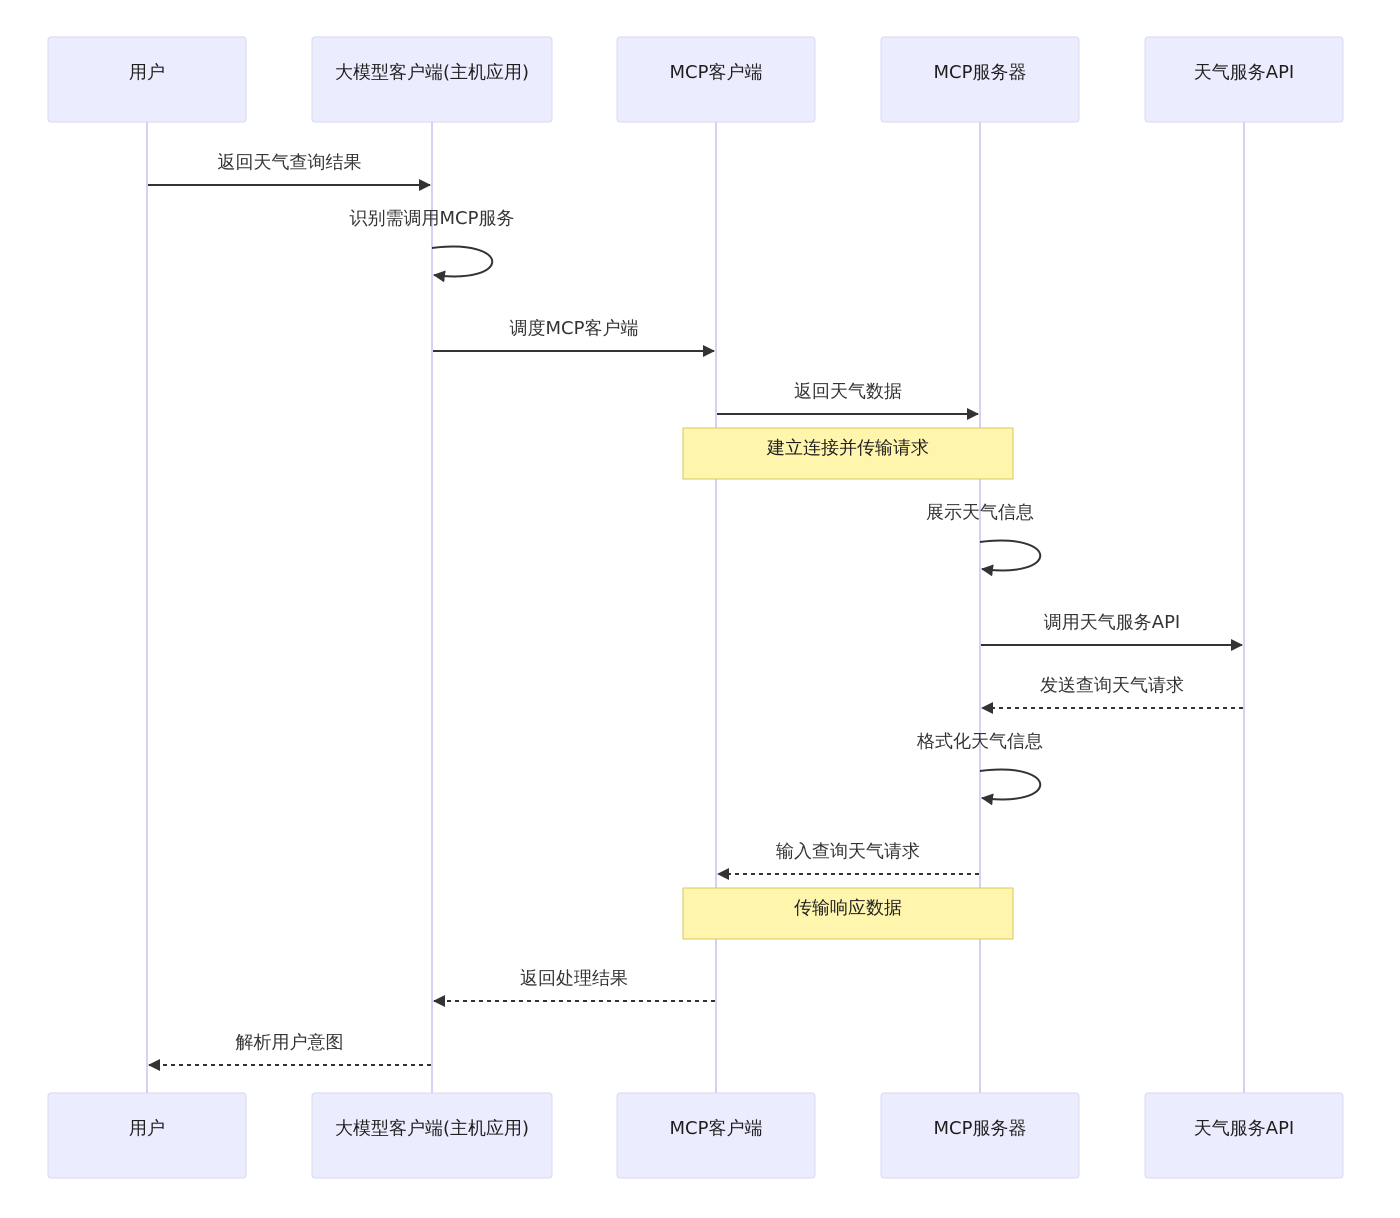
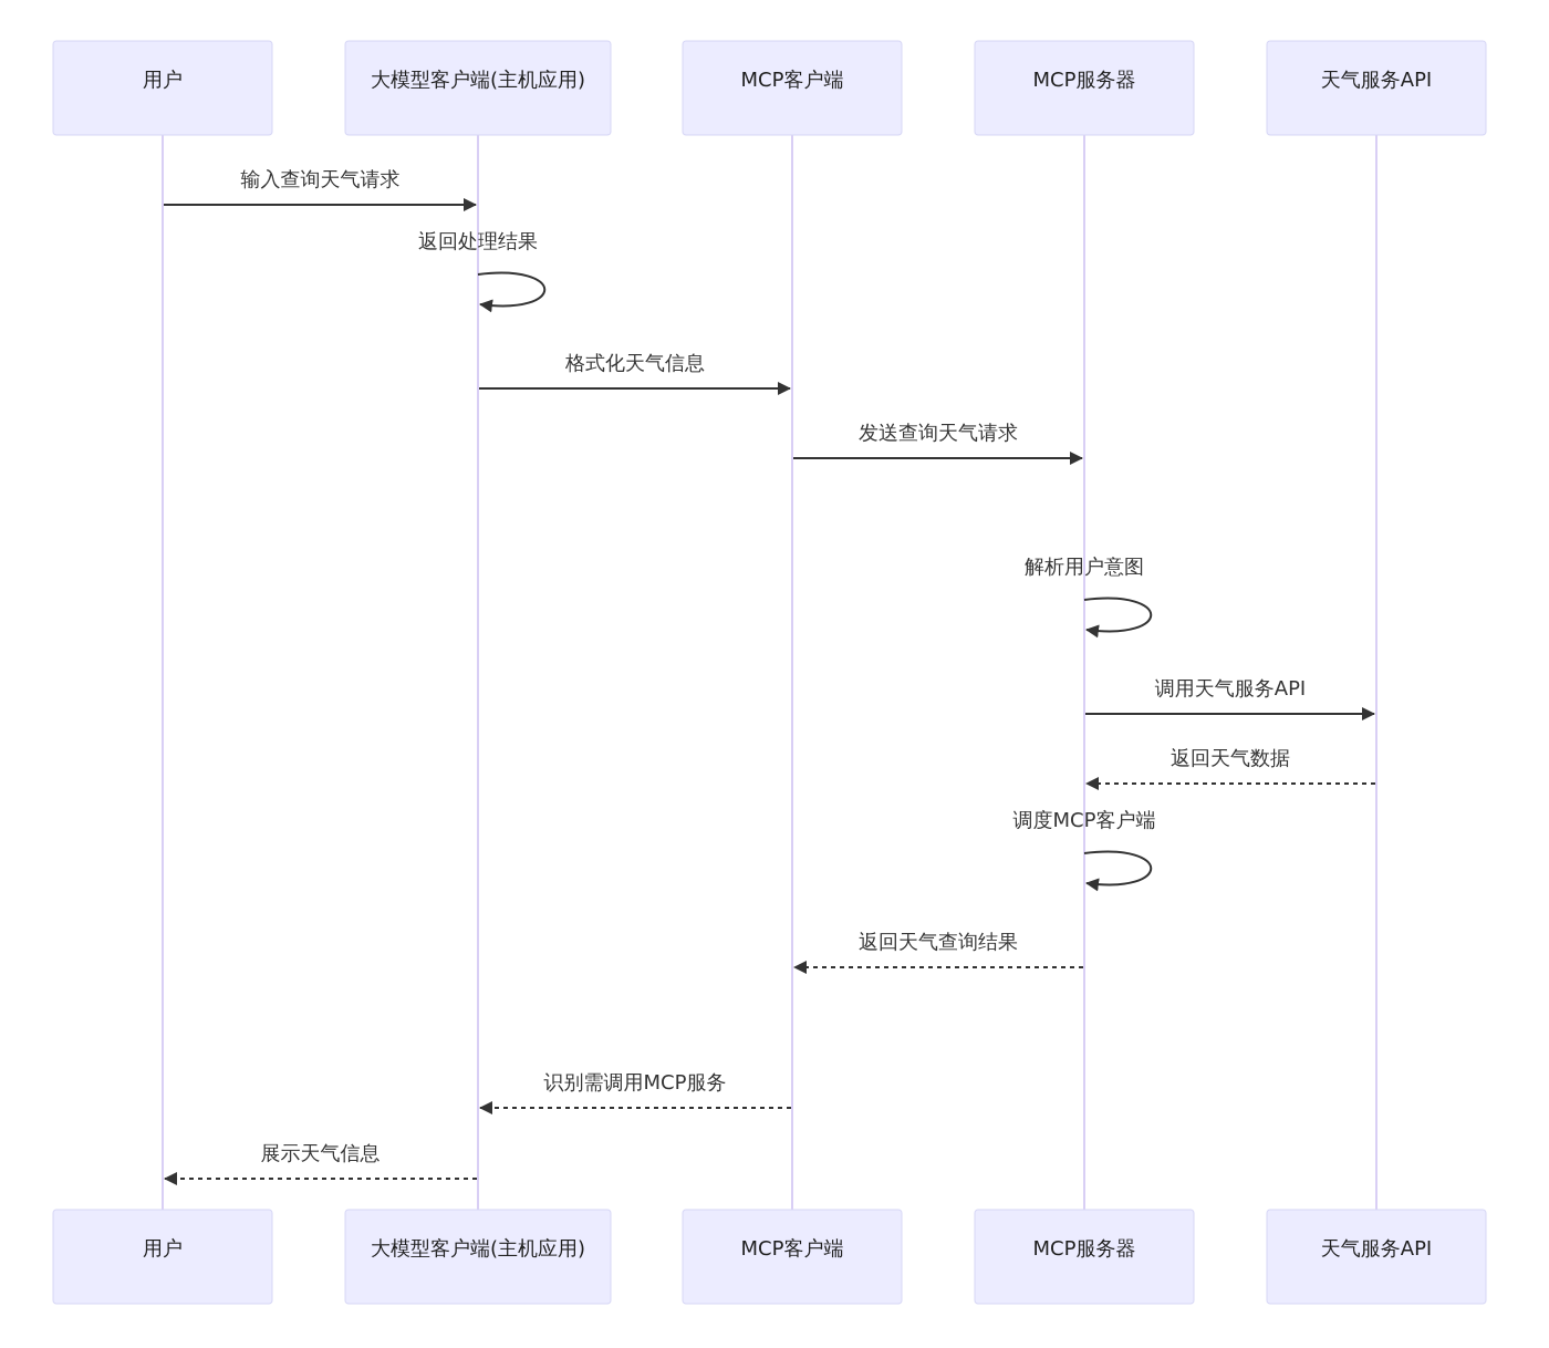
  用户
  大模型客户端(主机应用)
  MCP客户端
  MCP服务器
  天气服务API
  用户
  大模型客户端(主机应用)
  MCP客户端
  MCP服务器
  天气服务API
- 返回天气查询结果
+ 输入查询天气请求
- 识别需调用MCP服务
+ 返回处理结果
- 调度MCP客户端
+ 格式化天气信息
- 返回天气数据
+ 发送查询天气请求
- 建立连接并传输请求
- 展示天气信息
+ 解析用户意图
  调用天气服务API
- 发送查询天气请求
+ 返回天气数据
- 格式化天气信息
+ 调度MCP客户端
- 输入查询天气请求
+ 返回天气查询结果
- 传输响应数据
- 返回处理结果
+ 识别需调用MCP服务
- 解析用户意图
+ 展示天气信息
